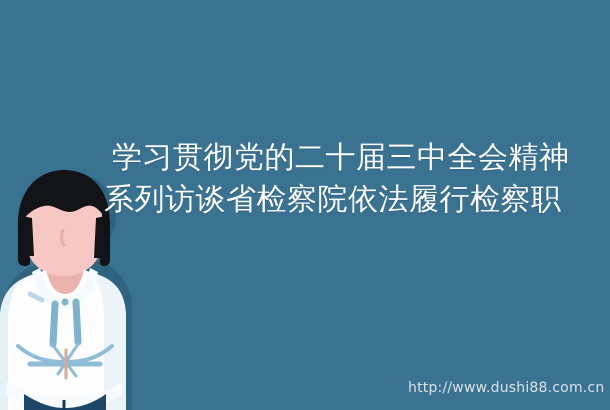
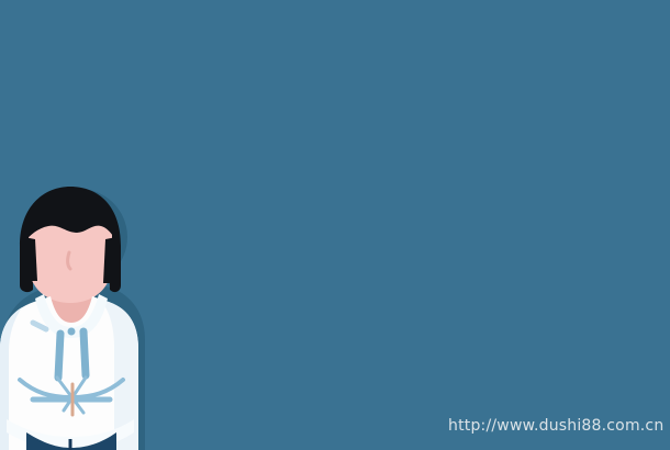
- 学习贯彻党的二十届三中全会精神
- 系列访谈省检察院依法履行检察职
  http://www.dushi88.com.cn
